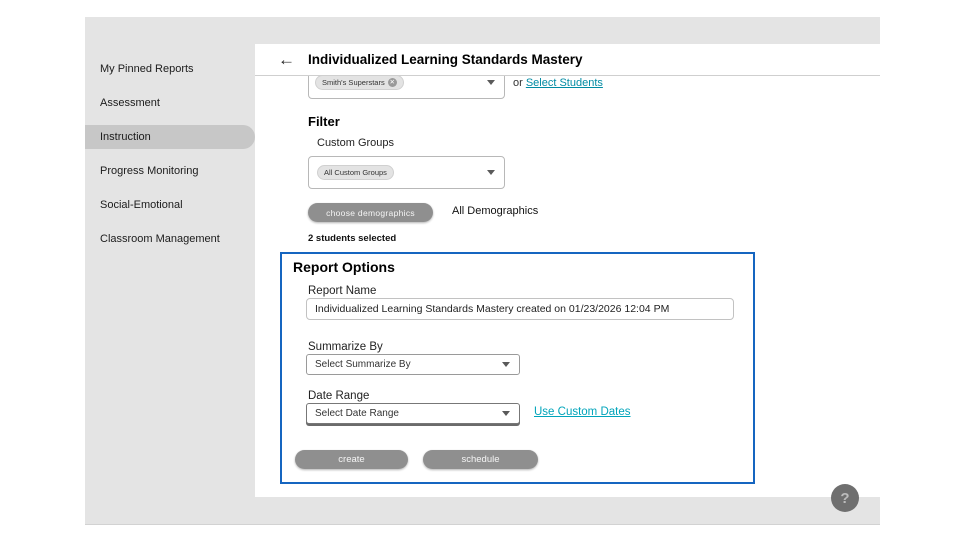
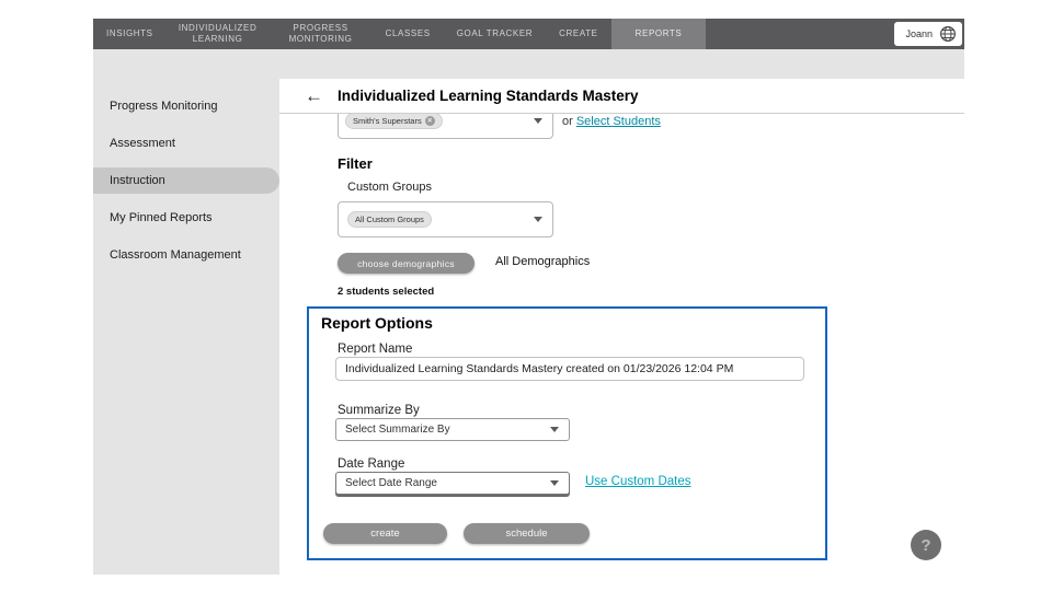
+ INSIGHTS
+ INDIVIDUALIZED LEARNING
+ PROGRESS MONITORING
+ CLASSES
+ GOAL TRACKER
+ CREATE
+ REPORTS
+ Joann
- My Pinned Reports
+ Progress Monitoring
  Assessment
  Instruction
- Progress Monitoring
+ My Pinned Reports
- Social-Emotional
  Classroom Management
  ←
  Individualized Learning Standards Mastery
  Smith's Superstars
  or Select Students
  Filter
  Custom Groups
  All Custom Groups
  choose demographics
  All Demographics
  2 students selected
  Report Options
  Report Name
  Individualized Learning Standards Mastery created on 01/23/2026 12:04 PM
  Summarize By
  Select Summarize By
  Date Range
  Select Date Range
  Use Custom Dates
  create
  schedule
  ?
